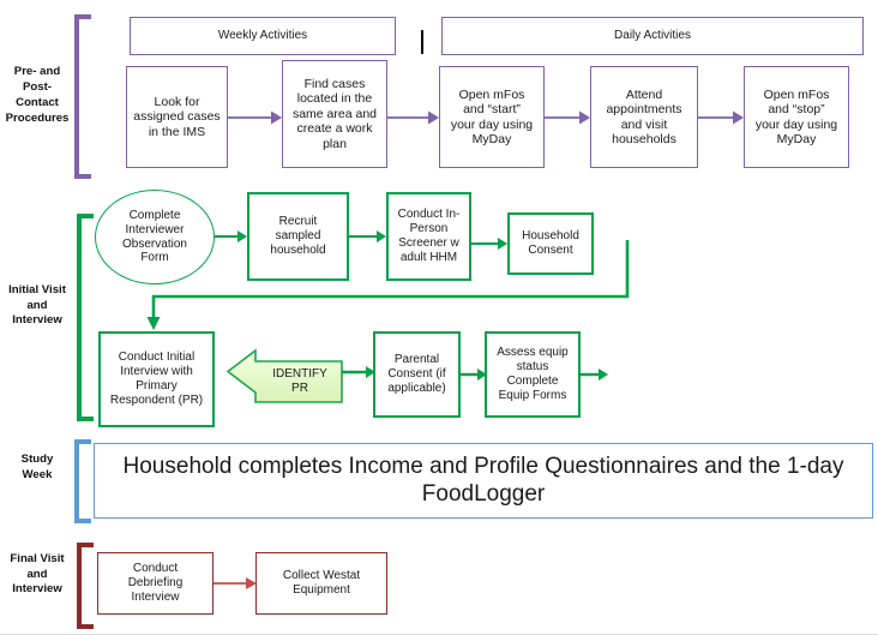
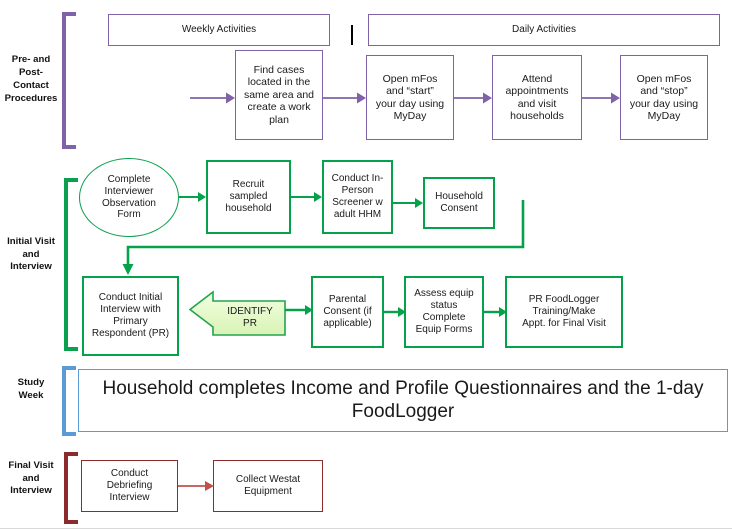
  Pre- and
  Post-Contact
  Procedures
  Initial Visit
  and
  Interview
  Study
  Week
  Final Visit
  and
  Interview
  Weekly Activities
  Daily Activities
- Look for
- assigned cases
- in the IMS
  Find cases
  located in the
  same area and
  create a work
  plan
  Open mFos
  and “start”
  your day using
  MyDay
  Attend
  appointments
  and visit
  households
  Open mFos
  and “stop”
  your day using
  MyDay
  Complete
  Interviewer
  Observation
  Form
  Recruit
  sampled
  household
  Conduct In-
  Person
  Screener w
  adult HHM
  Household
  Consent
  Conduct Initial
  Interview with
  Primary
  Respondent (PR)
  IDENTIFY
  PR
  Parental
  Consent (if
  applicable)
  Assess equip
  status
  Complete
  Equip Forms
+ PR FoodLogger
+ Training/Make
+ Appt. for Final Visit
  Household completes Income and Profile Questionnaires and the 1-day FoodLogger
  Conduct
  Debriefing
  Interview
  Collect Westat
  Equipment
